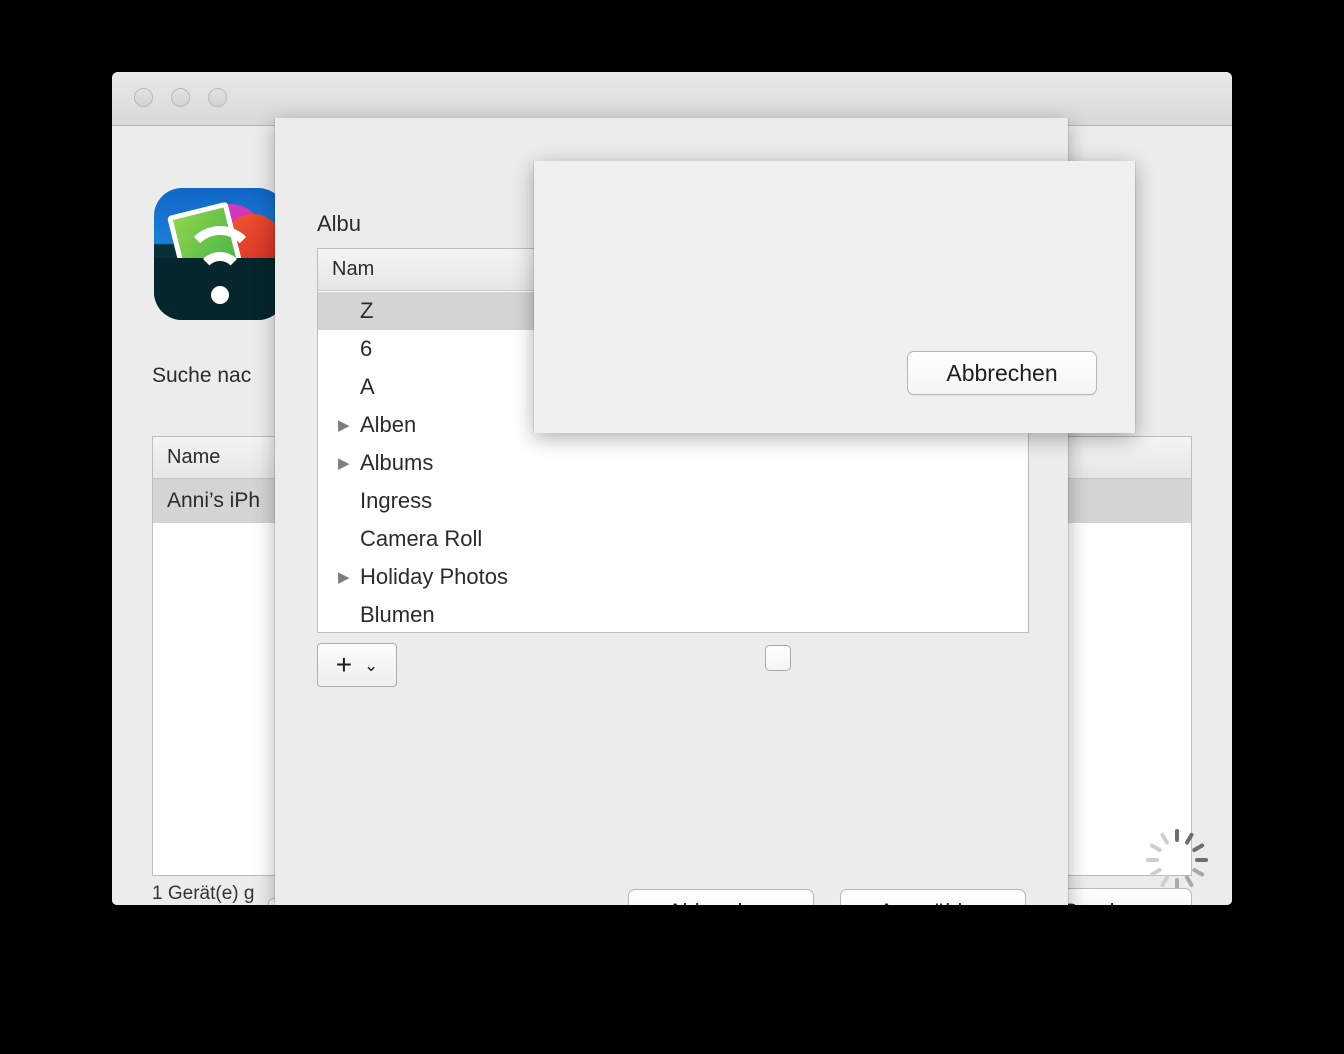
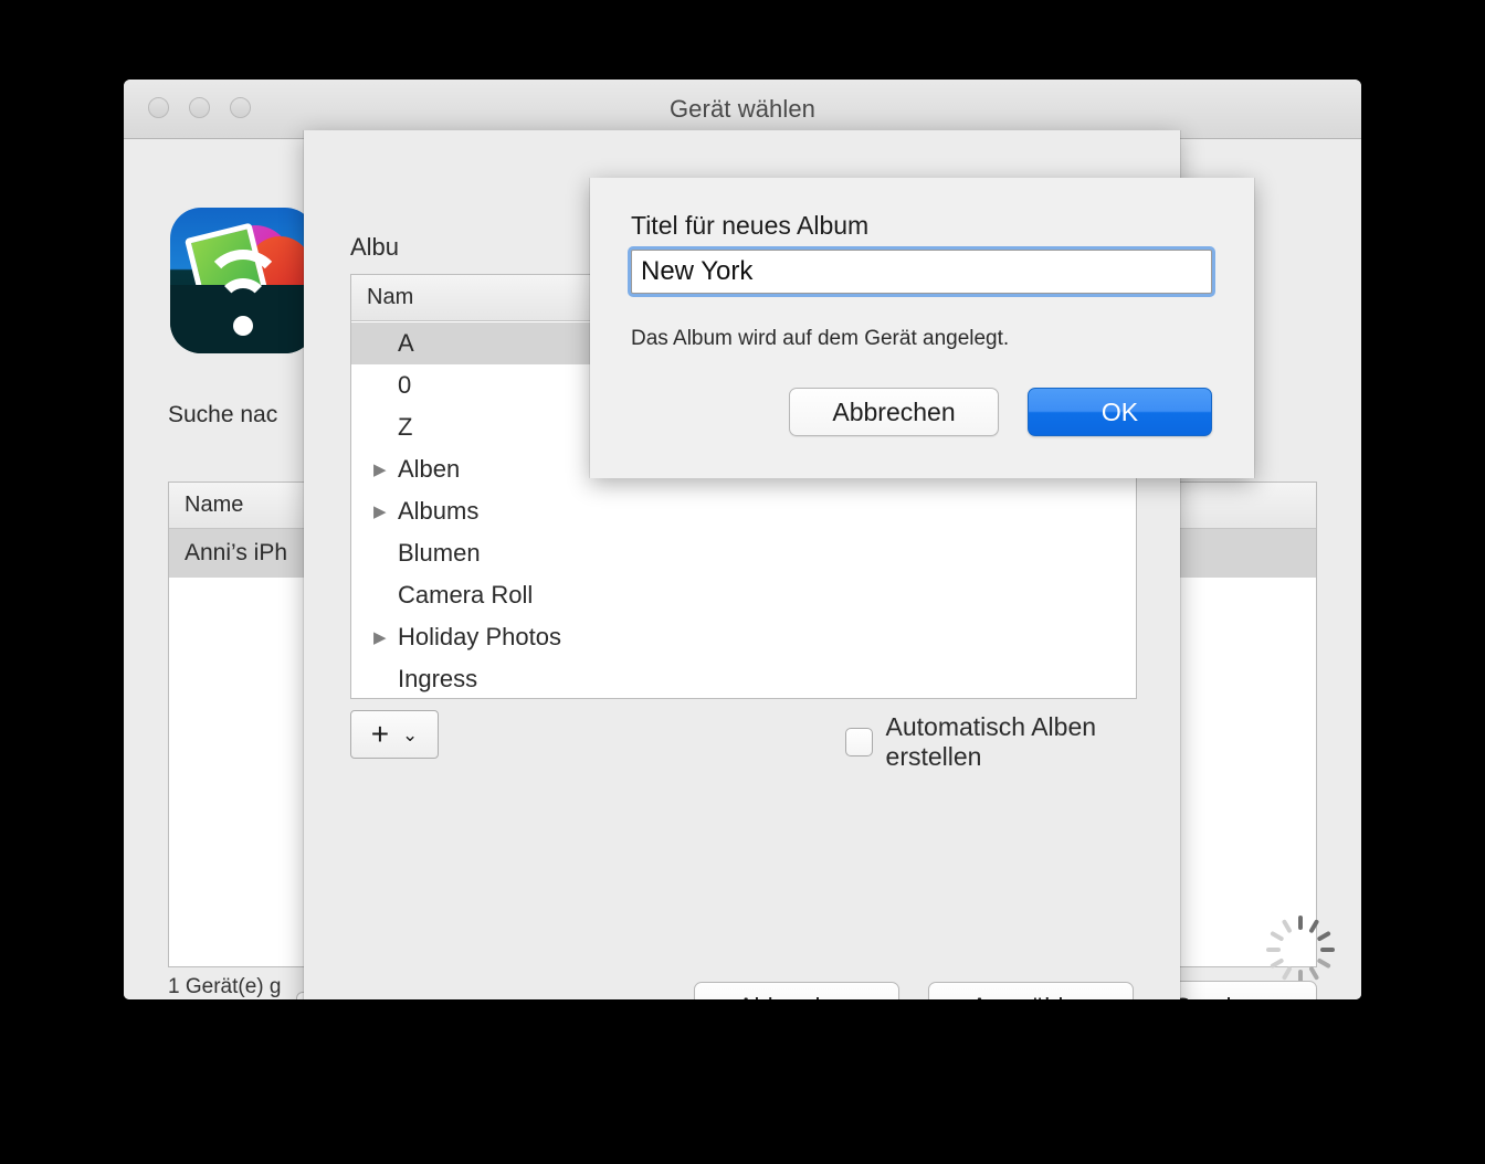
+ Gerät wählen
  Suche nac
  Name
  Anni’s iPh
  1 Gerät(e) g
  Albu
  Nam
- Z
+ A
- 6
+ 0
- A
+ Z
  ▶
  Alben
  ▶
  Albums
- Ingress
+ Blumen
  Camera Roll
  ▶
  Holiday Photos
- Blumen
+ Ingress
  +
  ⌄
+ Automatisch Alben erstellen
+ Titel für neues Album
+ New York
+ Das Album wird auf dem Gerät angelegt.
  Abbrechen
+ OK
